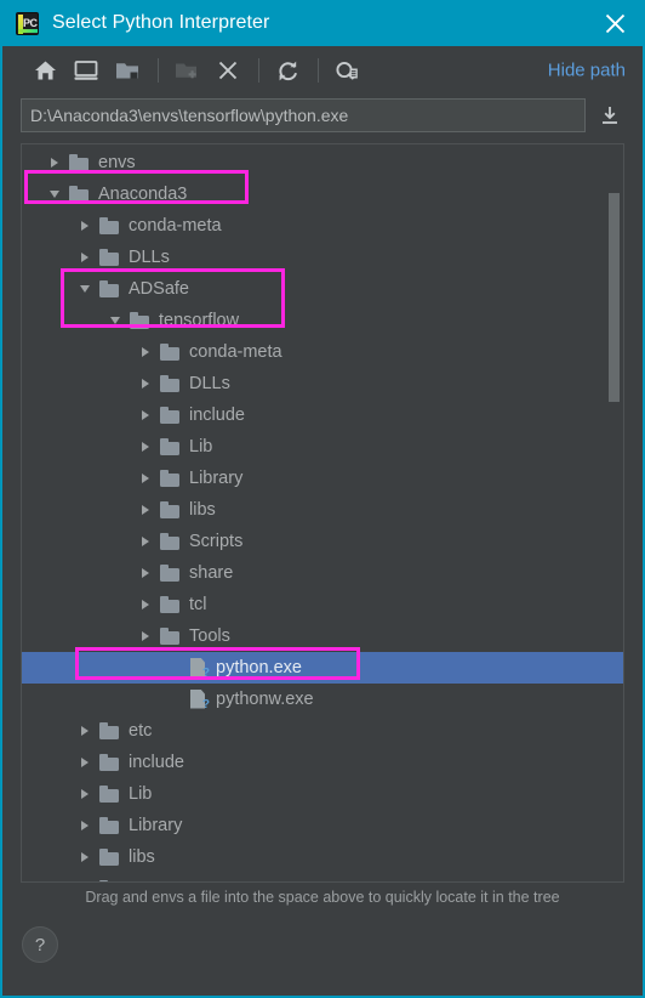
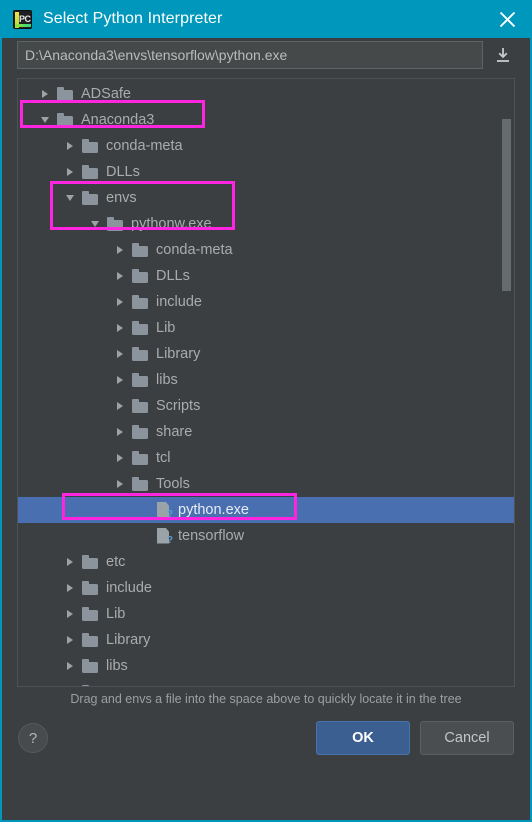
  PC
  Select Python Interpreter
- Hide path
  D:\Anaconda3\envs\tensorflow\python.exe
- envs
+ ADSafe
  Anaconda3
  conda-meta
  DLLs
- ADSafe
+ envs
- tensorflow
+ pythonw.exe
  conda-meta
  DLLs
  include
  Lib
  Library
  libs
  Scripts
  share
  tcl
  Tools
  ?
  python.exe
  ?
- pythonw.exe
+ tensorflow
  etc
  include
  Lib
  Library
  libs
  Drag and envs a file into the space above to quickly locate it in the tree
  ?
+ OK
+ Cancel
